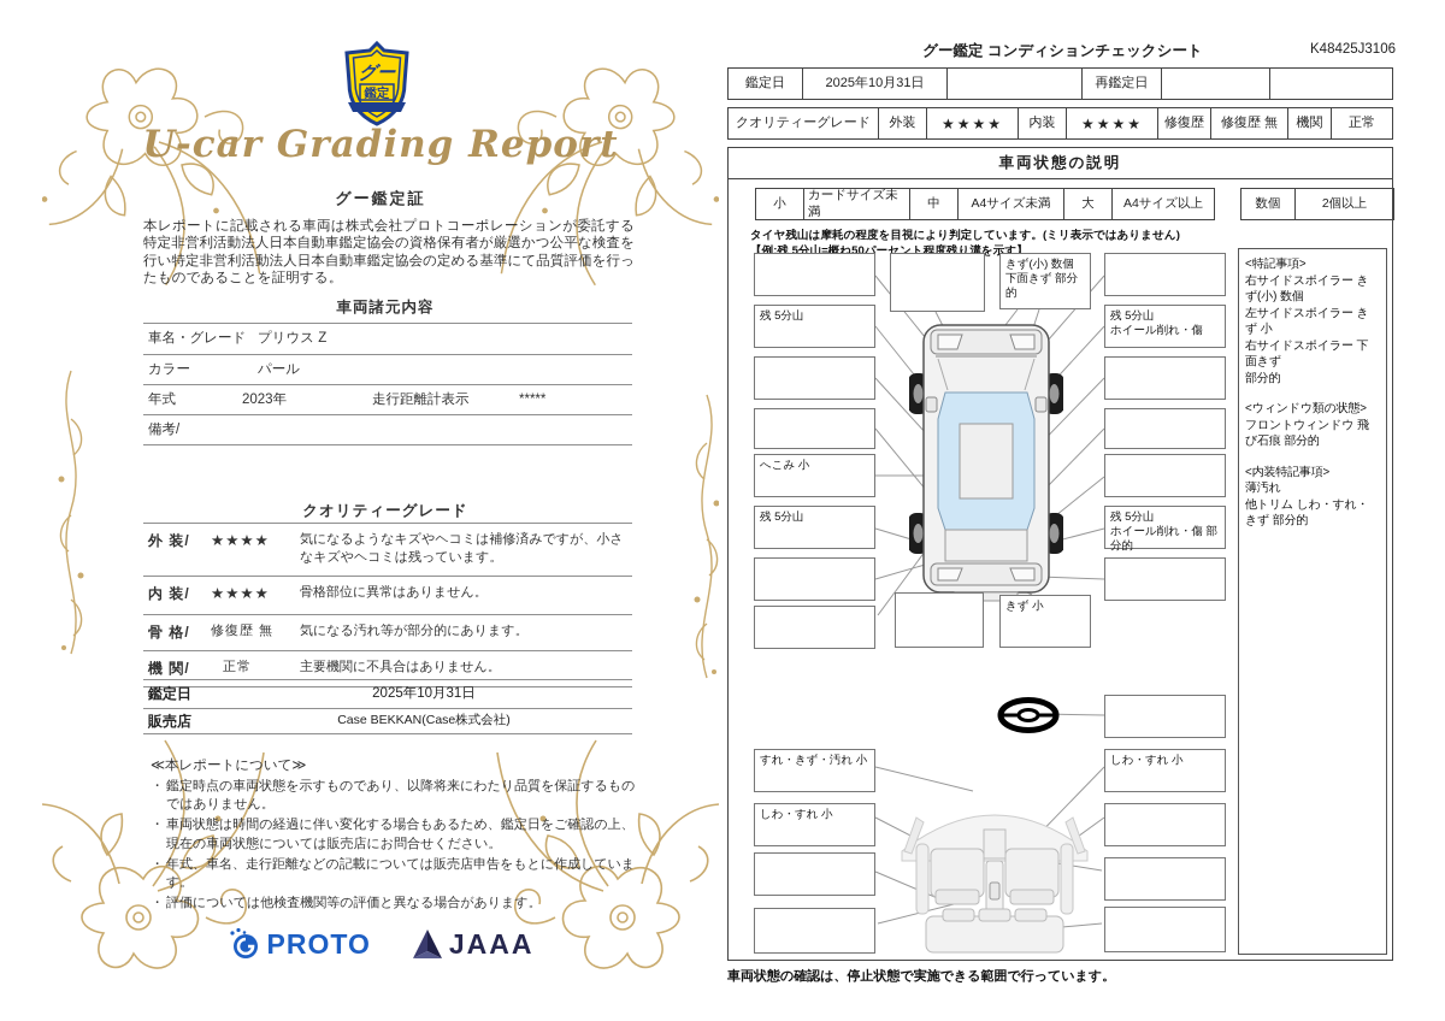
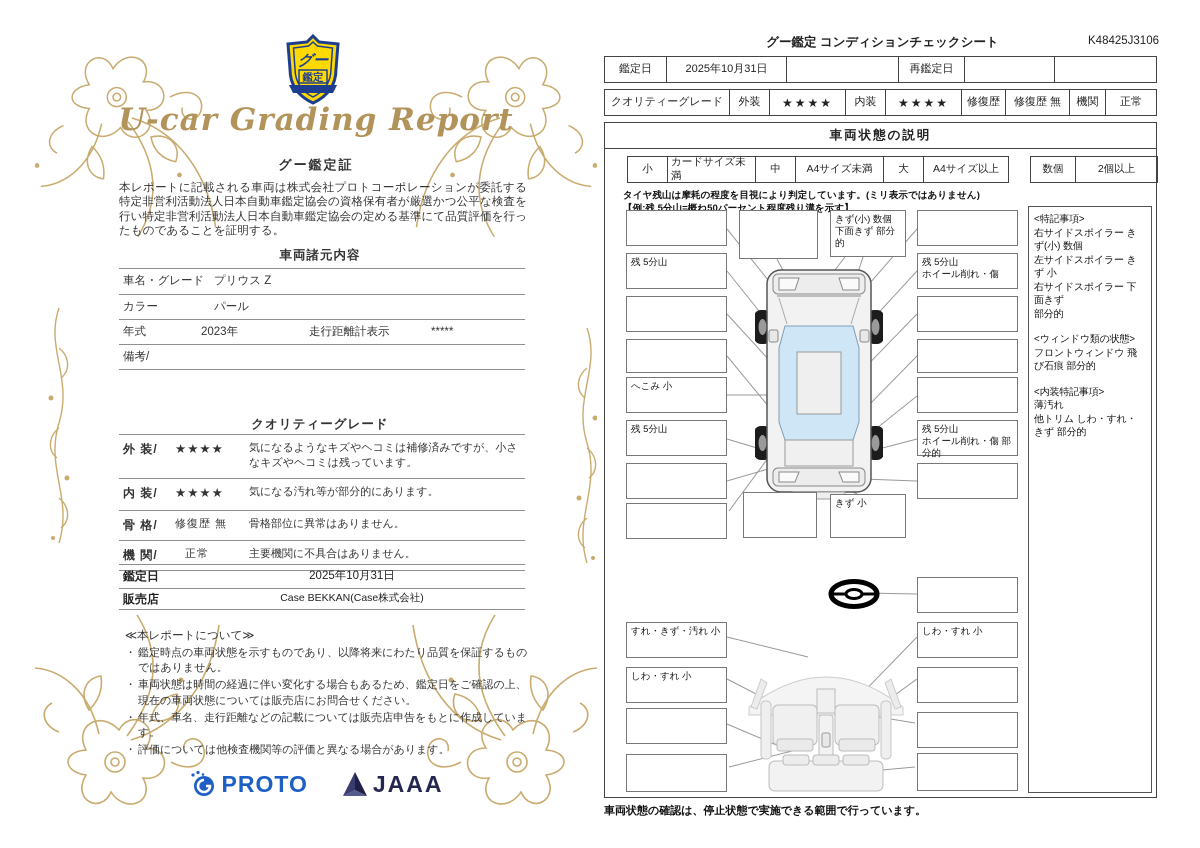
  グー
  鑑定
  U-car Grading Report
  グー鑑定証
  本レポートに記載される車両は株式会社プロトコーポレーションが委託する特定非営利活動法人日本自動車鑑定協会の資格保有者が厳選かつ公平な検査を行い特定非営利活動法人日本自動車鑑定協会の定める基準にて品質評価を行ったものであることを証明する。
  車両諸元内容
  車名・グレード
  プリウス Z
  カラー
  パール
  年式
  2023年
  走行距離計表示
  *****
  備考/
  クオリティーグレード
  外 装/
  ★★★★
  気になるようなキズやヘコミは補修済みですが、小さなキズやヘコミは残っています。
  内 装/
  ★★★★
- 骨格部位に異常はありません。
+ 気になる汚れ等が部分的にあります。
  骨 格/
  修復歴 無
- 気になる汚れ等が部分的にあります。
+ 骨格部位に異常はありません。
  機 関/
  正常
  主要機関に不具合はありません。
  鑑定日
  2025年10月31日
  販売店
  Case BEKKAN(Case株式会社)
  ≪本レポートについて≫
  鑑定時点の車両状態を示すものであり、以降将来にわたり品質を保証するものではありません。
  車両状態は時間の経過に伴い変化する場合もあるため、鑑定日をご確認の上、現在の車両状態については販売店にお問合せください。
  年式、車名、走行距離などの記載については販売店申告をもとに作成しています。
  評価については他検査機関等の評価と異なる場合があります。
  PROTO
  JAAA
  グー鑑定 コンディションチェックシート
  K48425J3106
  鑑定日
  2025年10月31日
  再鑑定日
  クオリティーグレード
  外装
  ★★★★
  内装
  ★★★★
  修復歴
  修復歴 無
  機関
  正常
  車両状態の説明
  小
  カードサイズ未満
  中
  A4サイズ未満
  大
  A4サイズ以上
  数個
  2個以上
  タイヤ残山は摩耗の程度を目視により判定しています。(ミリ表示ではありません)
  【例:残 5分山=概ね50パーセント程度残り溝を示す】
  残 5分山
  へこみ 小
  残 5分山
  きず(小) 数個
  下面きず 部分的
  きず 小
  残 5分山
  ホイール削れ・傷
  残 5分山
  ホイール削れ・傷 部分的
  すれ・きず・汚れ 小
  しわ・すれ 小
  しわ・すれ 小
  <特記事項>
  右サイドスポイラー きず(小) 数個
  左サイドスポイラー きず 小
  右サイドスポイラー 下面きず
  部分的
  <ウィンドウ類の状態>
  フロントウィンドウ 飛び石痕 部分的
  <内装特記事項>
  薄汚れ
  他トリム しわ・すれ・きず 部分的
  車両状態の確認は、停止状態で実施できる範囲で行っています。
